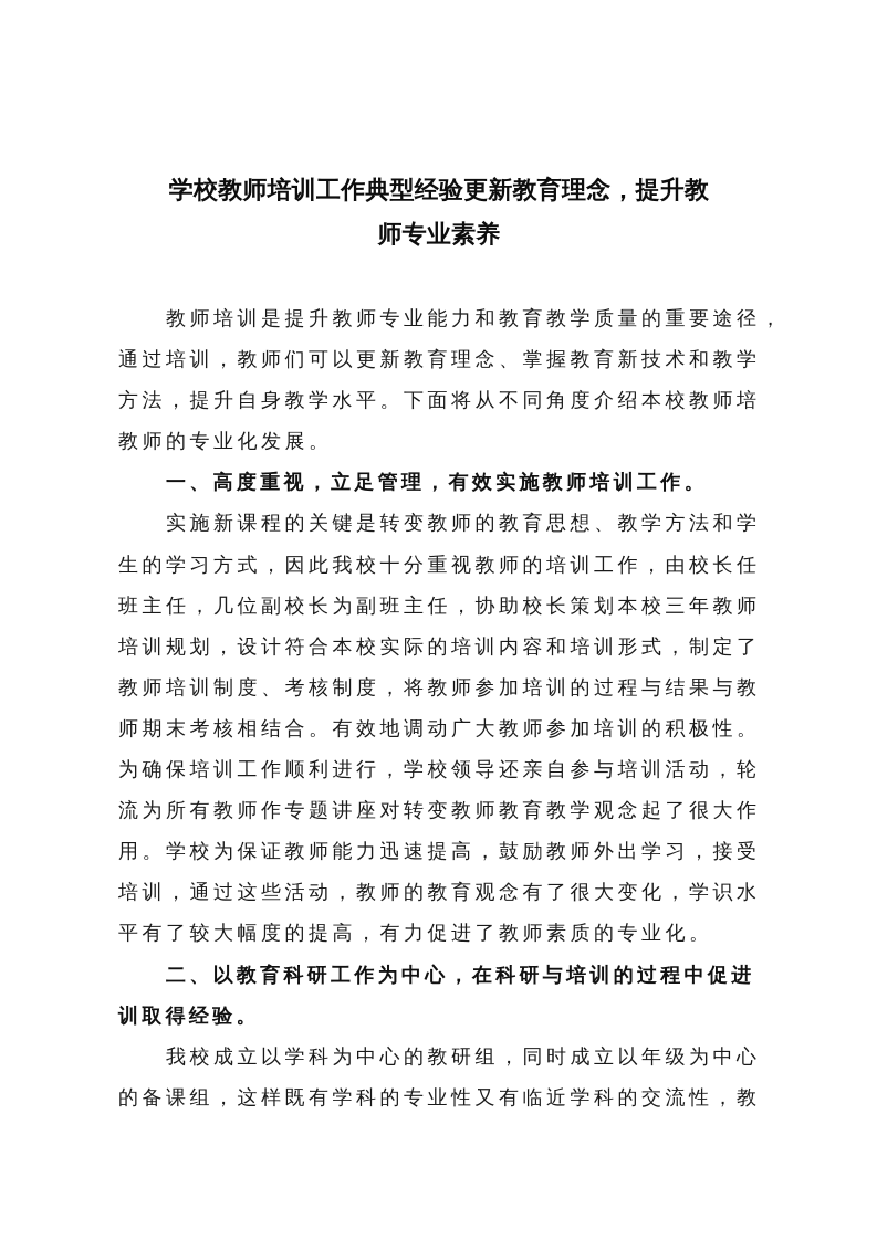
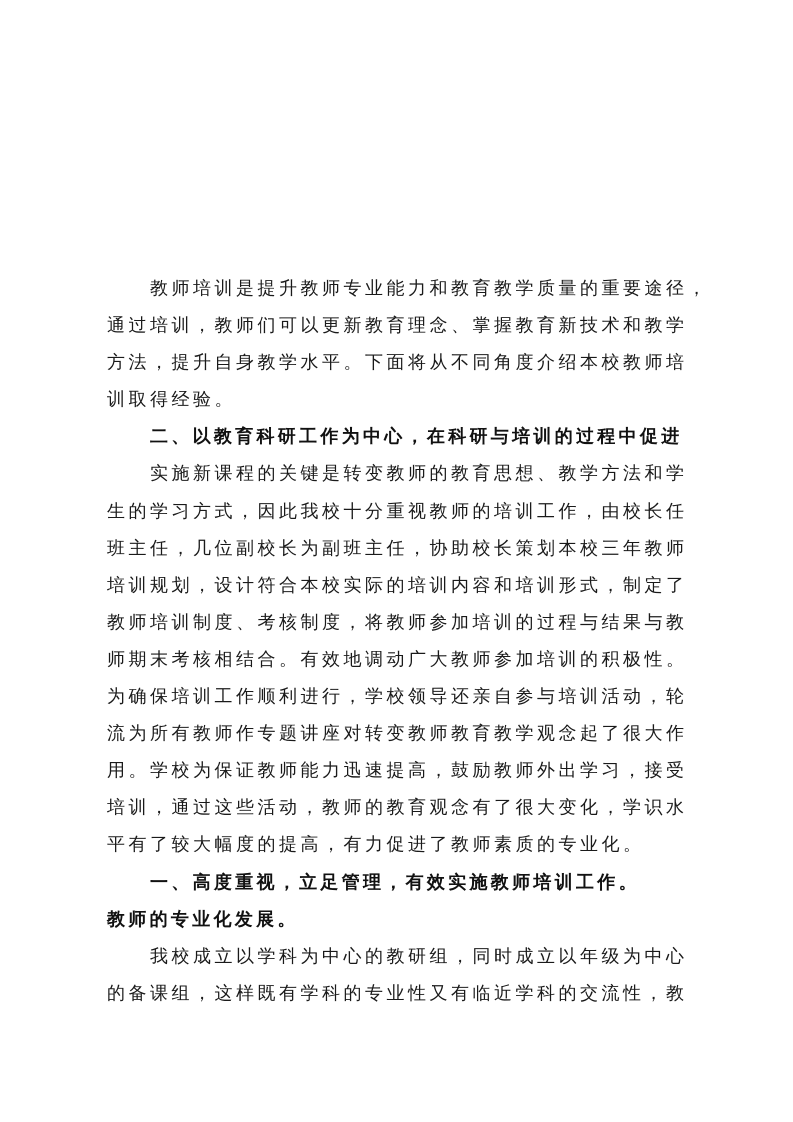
- 学校教师培训工作典型经验更新教育理念，提升教
- 师专业素养
  教师培训是提升教师专业能力和教育教学质量的重要途径，
  通过培训，教师们可以更新教育理念、掌握教育新技术和教学
  方法，提升自身教学水平。下面将从不同角度介绍本校教师培
- 教师的专业化发展。
+ 训取得经验。
- 一、高度重视，立足管理，有效实施教师培训工作。
+ 二、以教育科研工作为中心，在科研与培训的过程中促进
  实施新课程的关键是转变教师的教育思想、教学方法和学
  生的学习方式，因此我校十分重视教师的培训工作，由校长任
  班主任，几位副校长为副班主任，协助校长策划本校三年教师
  培训规划，设计符合本校实际的培训内容和培训形式，制定了
  教师培训制度、考核制度，将教师参加培训的过程与结果与教
  师期末考核相结合。有效地调动广大教师参加培训的积极性。
  为确保培训工作顺利进行，学校领导还亲自参与培训活动，轮
  流为所有教师作专题讲座对转变教师教育教学观念起了很大作
  用。学校为保证教师能力迅速提高，鼓励教师外出学习，接受
  培训，通过这些活动，教师的教育观念有了很大变化，学识水
  平有了较大幅度的提高，有力促进了教师素质的专业化。
- 二、以教育科研工作为中心，在科研与培训的过程中促进
+ 一、高度重视，立足管理，有效实施教师培训工作。
- 训取得经验。
+ 教师的专业化发展。
  我校成立以学科为中心的教研组，同时成立以年级为中心
  的备课组，这样既有学科的专业性又有临近学科的交流性，教
